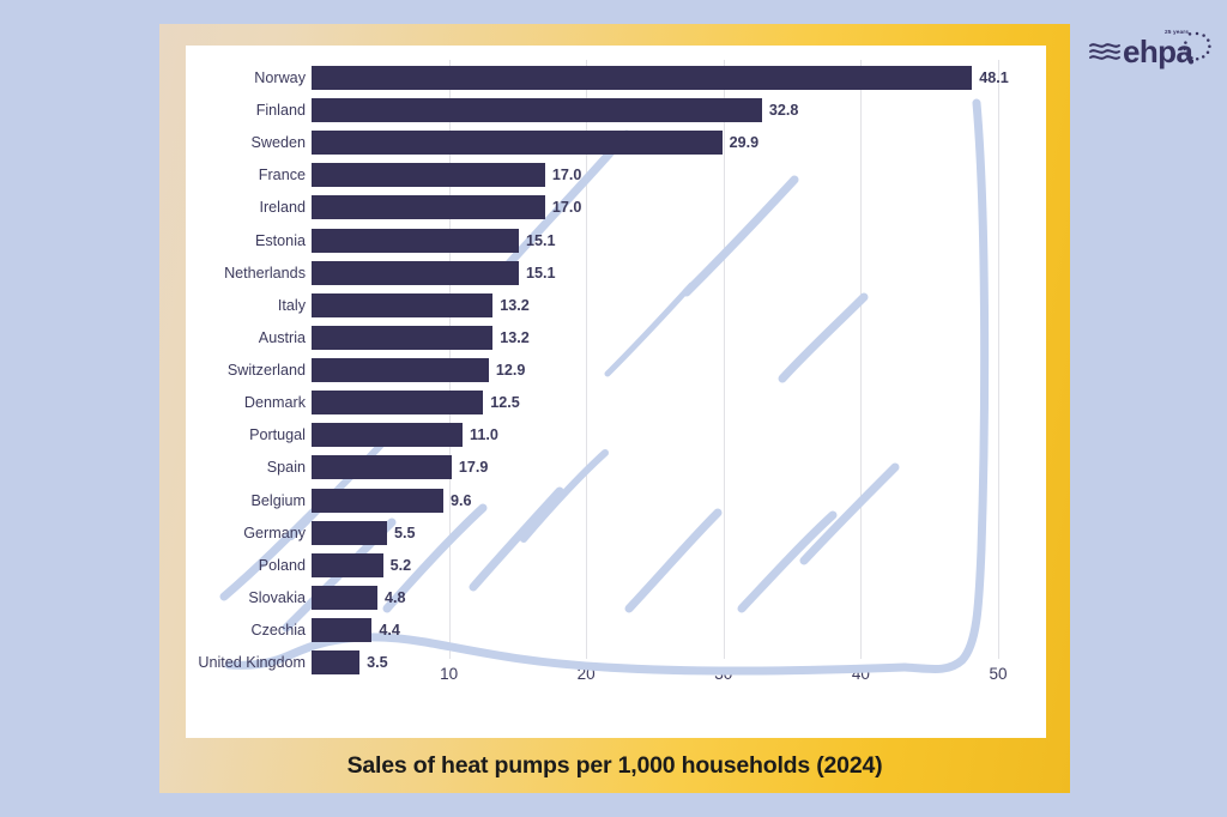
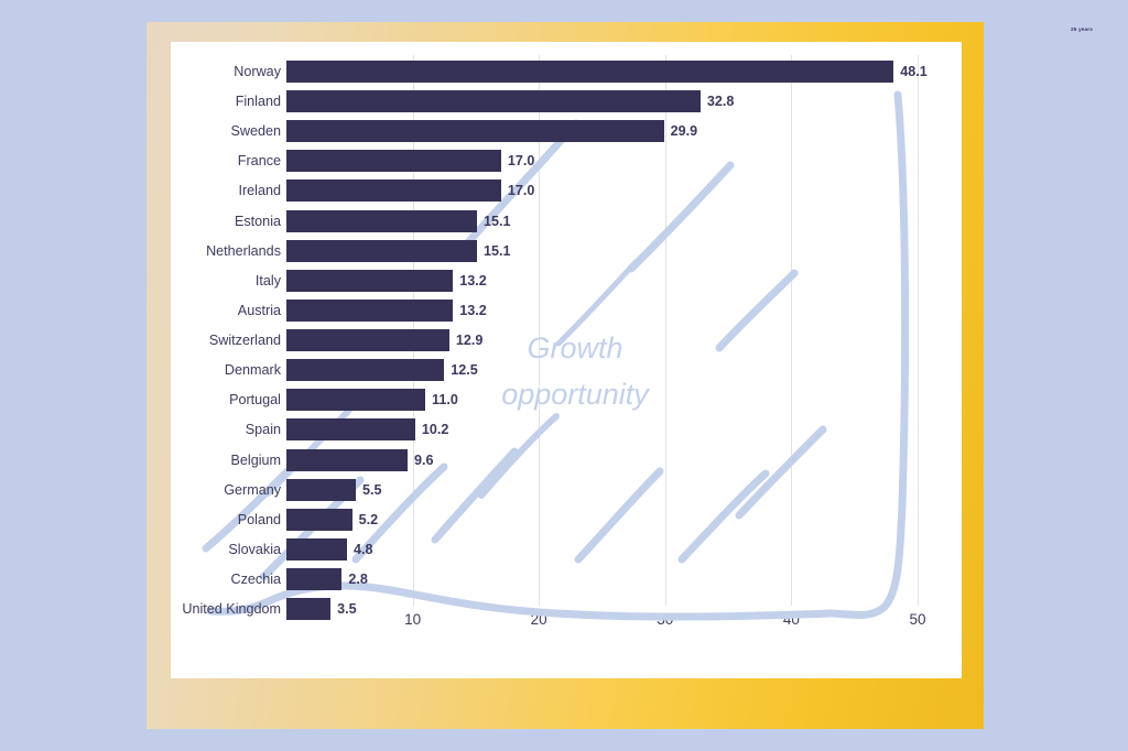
  10
  20
  40
  50
+ Growth
+ opportunity
  Norway
  48.1
  Finland
  32.8
  Sweden
  29.9
  France
  17.0
  Ireland
  17.0
  Estonia
  15.1
  Netherlands
  15.1
  Italy
  13.2
  Austria
  13.2
  Switzerland
  12.9
  Denmark
  12.5
  Portugal
  11.0
  Spain
- 17.9
+ 10.2
  Belgium
  9.6
  Germany
  5.5
  Poland
  5.2
  Slovakia
  4.8
  Czechia
- 4.4
+ 2.8
  United Kingdom
  3.5
- Sales of heat pumps per 1,000 households (2024)
- ehpa
